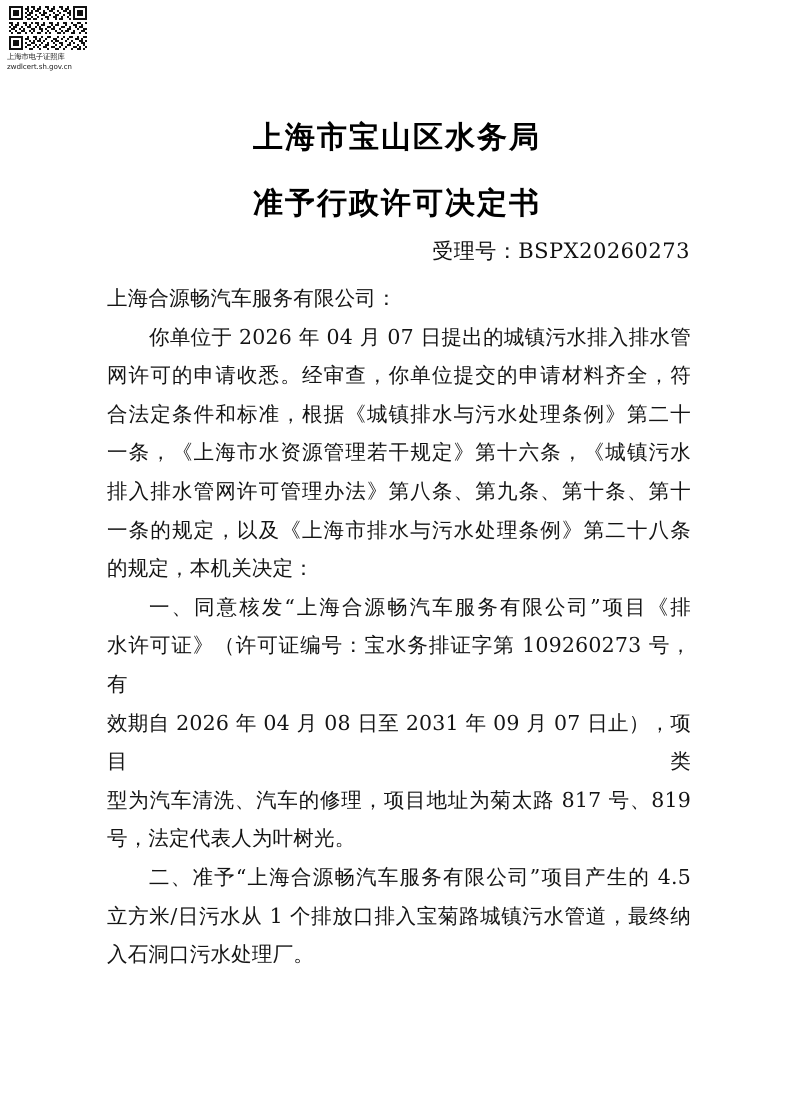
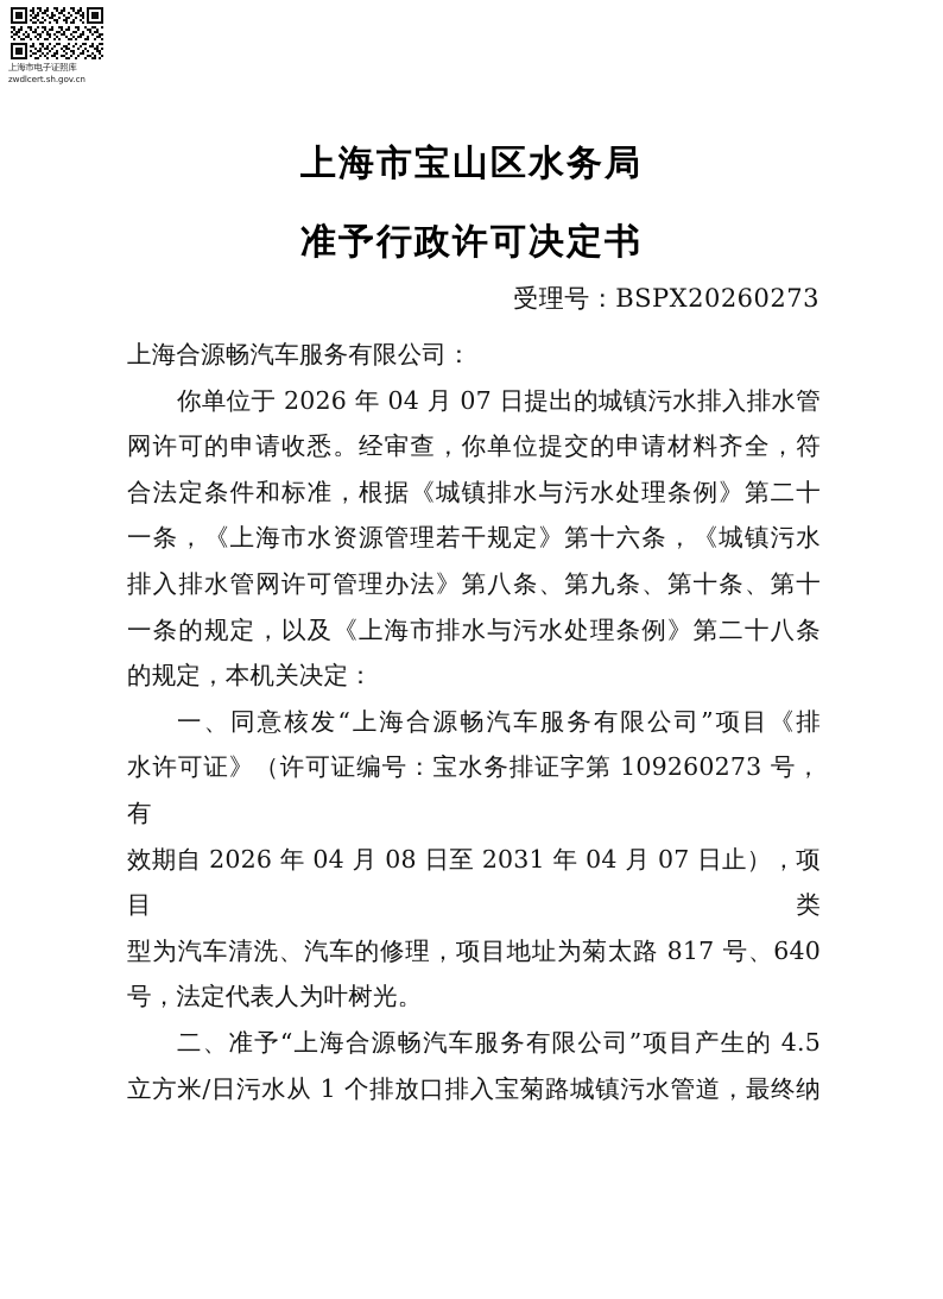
  上海市电子证照库
  zwdlcert.sh.gov.cn
  上海市宝山区水务局
  准予行政许可决定书
  受理号：BSPX20260273
  上海合源畅汽车服务有限公司：
  你单位于 2026 年 04 月 07 日提出的城镇污水排入排水管
  网许可的申请收悉。经审查，你单位提交的申请材料齐全，符
  合法定条件和标准，根据《城镇排水与污水处理条例》第二十
  一条，《上海市水资源管理若干规定》第十六条，《城镇污水
  排入排水管网许可管理办法》第八条、第九条、第十条、第十
  一条的规定，以及《上海市排水与污水处理条例》第二十八条
  的规定，本机关决定：
  一、同意核发“上海合源畅汽车服务有限公司”项目《排
  水许可证》（许可证编号：宝水务排证字第 109260273 号，有
- 效期自 2026 年 04 月 08 日至 2031 年 09 月 07 日止），项目类
+ 效期自 2026 年 04 月 08 日至 2031 年 04 月 07 日止），项目类
- 型为汽车清洗、汽车的修理，项目地址为菊太路 817 号、819
+ 型为汽车清洗、汽车的修理，项目地址为菊太路 817 号、640
  号，法定代表人为叶树光。
  二、准予“上海合源畅汽车服务有限公司”项目产生的 4.5
  立方米/日污水从 1 个排放口排入宝菊路城镇污水管道，最终纳
- 入石洞口污水处理厂。
